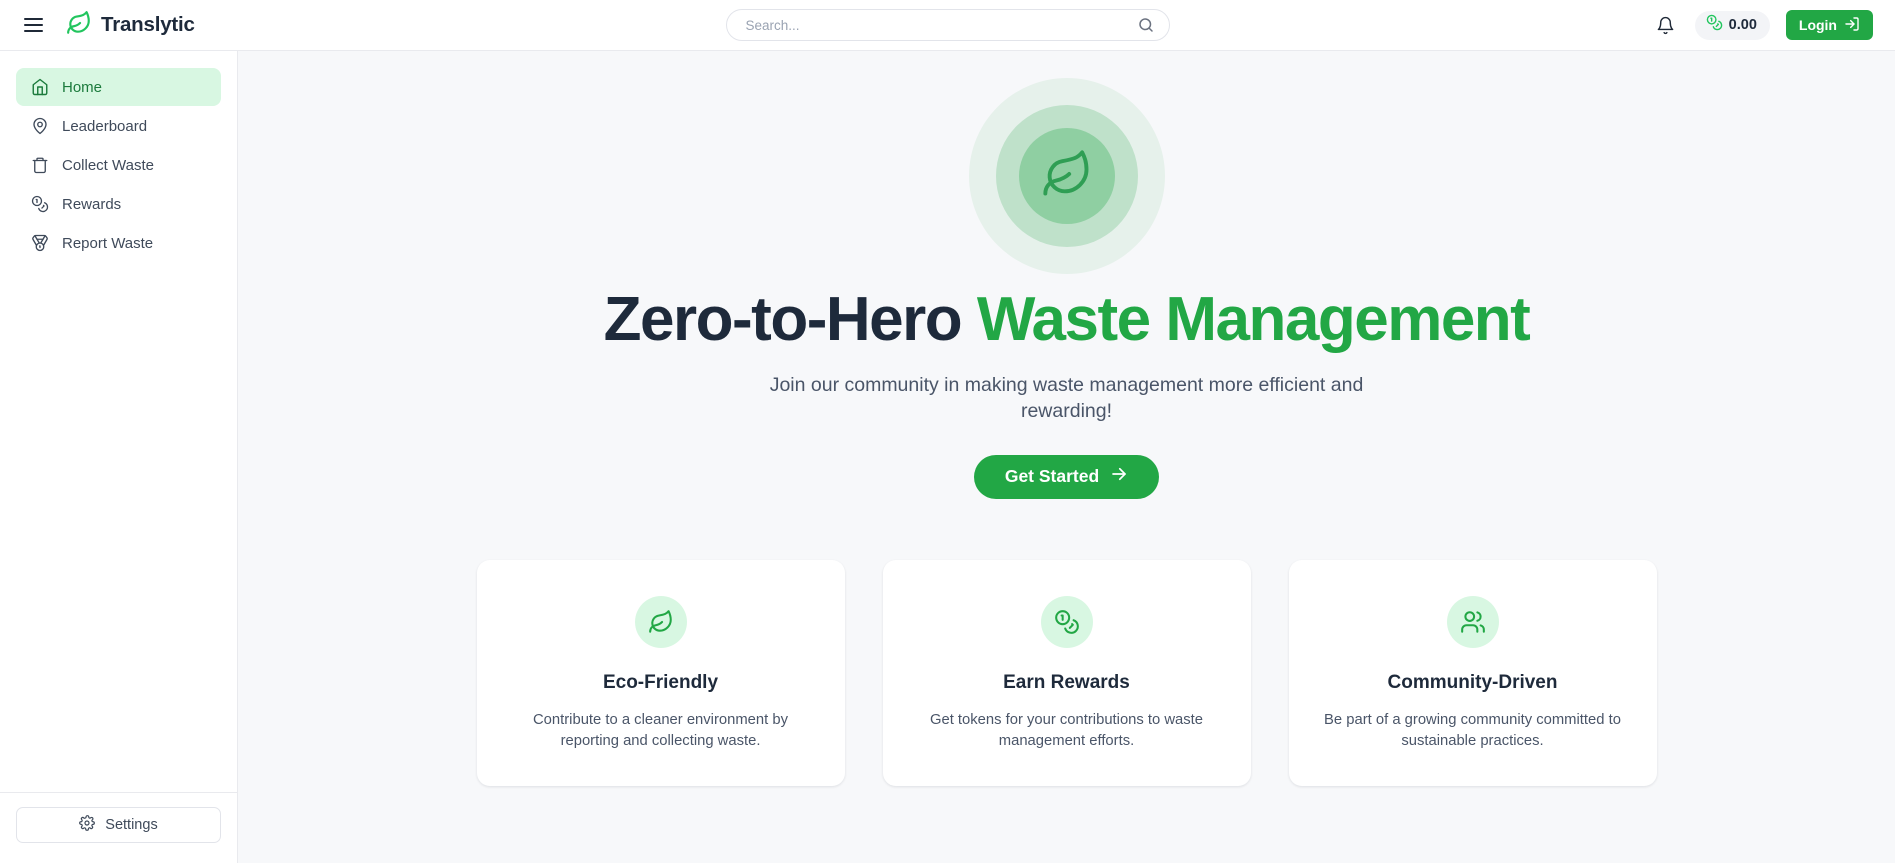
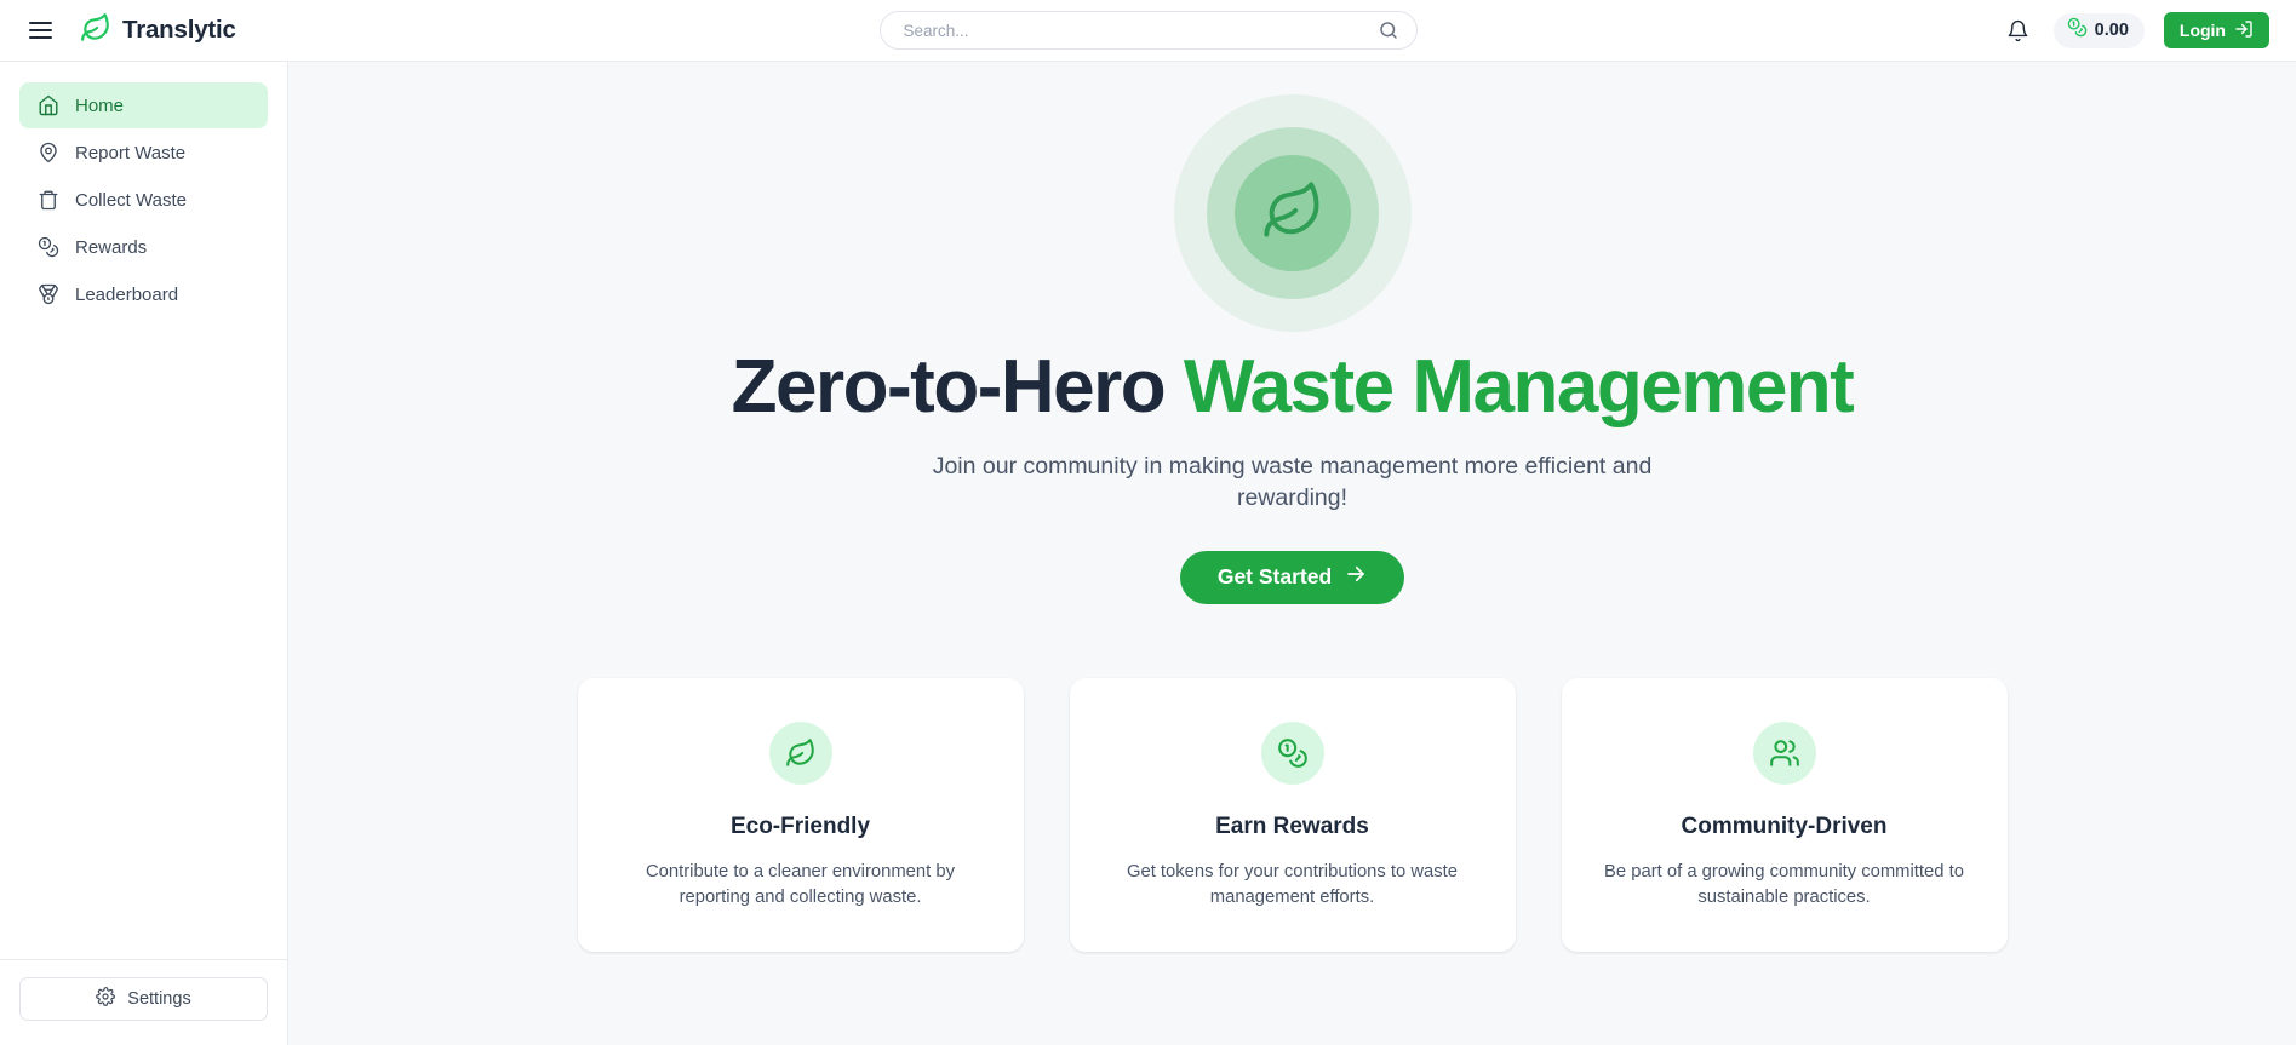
  Translytic
  Search...
  0.00
  Login
  Home
- Leaderboard
+ Report Waste
  Collect Waste
  Rewards
- Report Waste
+ Leaderboard
  Settings
  Zero-to-Hero Waste Management
  Join our community in making waste management more efficient and rewarding!
  Get Started
  Eco-Friendly
  Contribute to a cleaner environment by reporting and collecting waste.
  Earn Rewards
  Get tokens for your contributions to waste management efforts.
  Community-Driven
  Be part of a growing community committed to sustainable practices.
